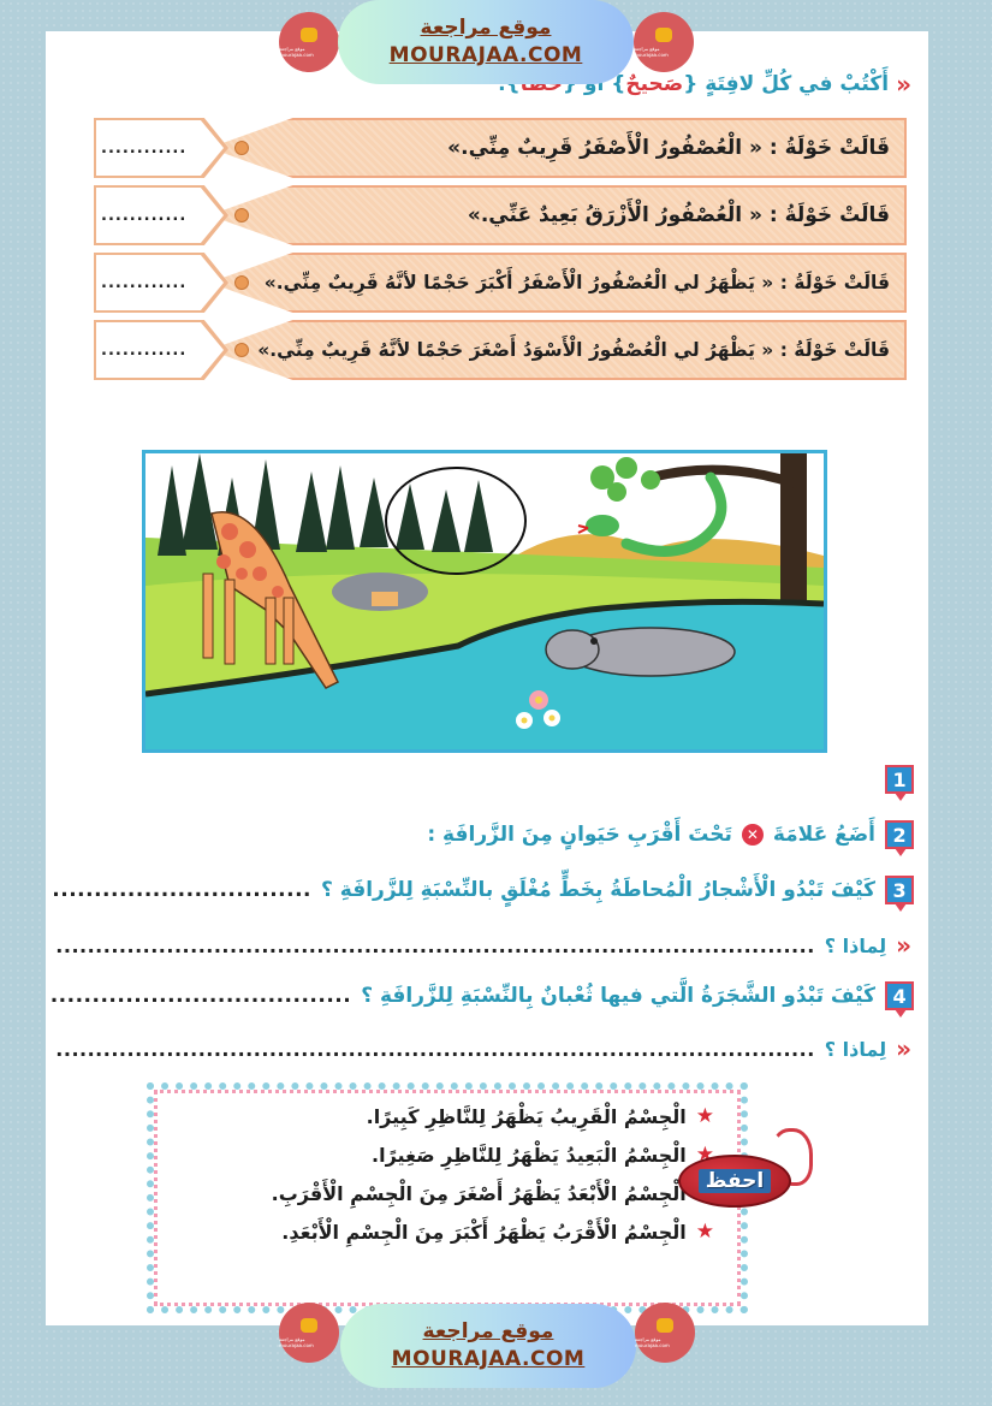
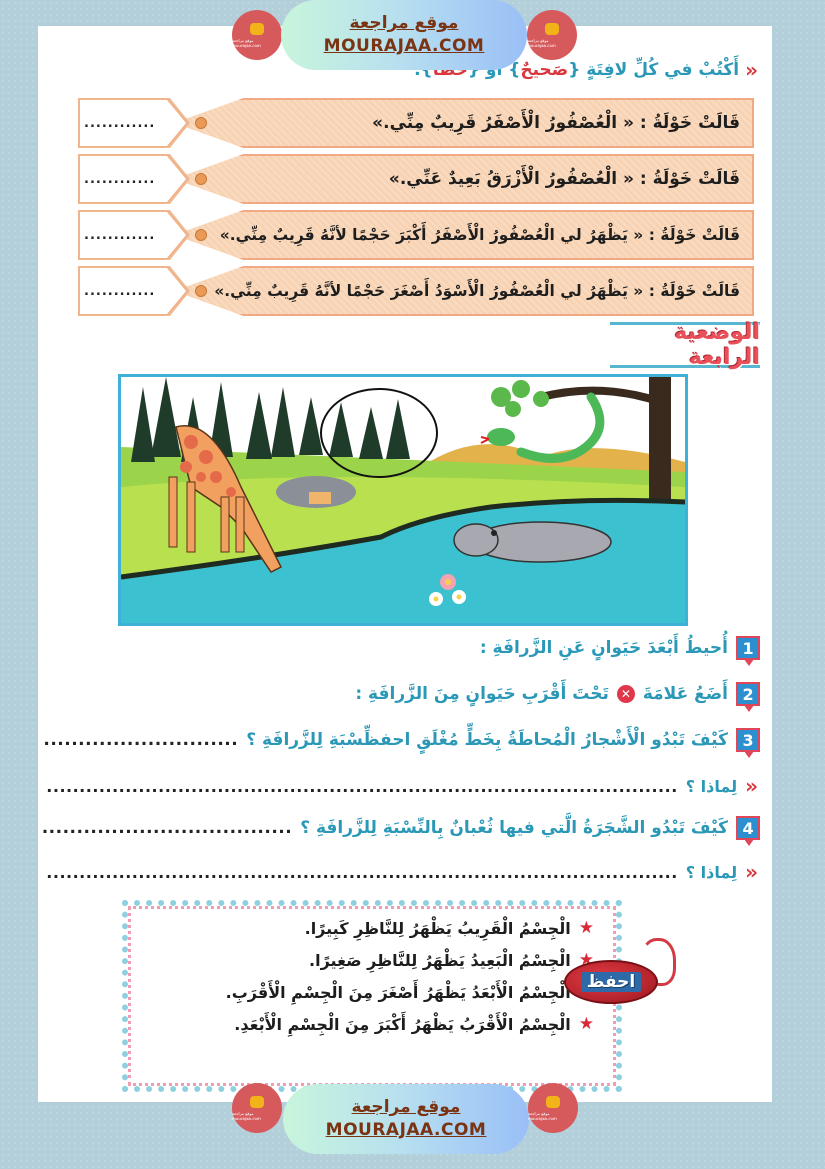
  موقع مراجعة
  MOURAJAA.COM
  «
  أَكْتُبْ في كُلِّ لافِتَةٍ {صَحيحٌ} أو {خطأ}.
  ............
  قَالَتْ خَوْلَةُ : « الْعُصْفُورُ الْأَصْفَرُ قَرِيبٌ مِنِّي.»
  ............
  قَالَتْ خَوْلَةُ : « الْعُصْفُورُ الْأَزْرَقُ بَعِيدٌ عَنِّي.»
  ............
  قَالَتْ خَوْلَةُ : « يَظْهَرُ لي الْعُصْفُورُ الْأَصْفَرُ أَكْبَرَ حَجْمًا لأنَّهُ قَرِيبٌ مِنِّي.»
  ............
  قَالَتْ خَوْلَةُ : « يَظْهَرُ لي الْعُصْفُورُ الْأَسْوَدُ أَصْغَرَ حَجْمًا لأنَّهُ قَرِيبٌ مِنِّي.»
+ الوضعية الرابعة
  1
+ أُحيطُ أَبْعَدَ حَيَوانٍ عَنِ الزَّرافَةِ :
  2
  أَضَعُ عَلامَةَ
  ✕
  تَحْتَ أَقْرَبِ حَيَوانٍ مِنَ الزَّرافَةِ :
  3
- كَيْفَ تَبْدُو الْأَشْجارُ الْمُحاطَةُ بِخَطٍّ مُغْلَقٍ بالنِّسْبَةِ لِلزَّرافَةِ ؟
+ كَيْفَ تَبْدُو الْأَشْجارُ الْمُحاطَةُ بِخَطٍّ مُغْلَقٍ احفظِّسْبَةِ لِلزَّرافَةِ ؟
  «
  لِماذا ؟
  ................................................................................................
  4
  كَيْفَ تَبْدُو الشَّجَرَةُ الَّتي فيها ثُعْبانٌ بِالنِّسْبَةِ لِلزَّرافَةِ ؟
  «
  لِماذا ؟
  ................................................................................................
  ★
  الْجِسْمُ الْقَرِيبُ يَظْهَرُ لِلنَّاظِرِ كَبِيرًا.
  ★
  الْجِسْمُ الْبَعِيدُ يَظْهَرُ لِلنَّاظِرِ صَغِيرًا.
  الْجِسْمُ الْأَبْعَدُ يَظْهَرُ أَصْغَرَ مِنَ الْجِسْمِ الْأَقْرَبِ.
  ★
  الْجِسْمُ الْأَقْرَبُ يَظْهَرُ أَكْبَرَ مِنَ الْجِسْمِ الْأَبْعَدِ.
  احفظ
  موقع مراجعة
  MOURAJAA.COM
